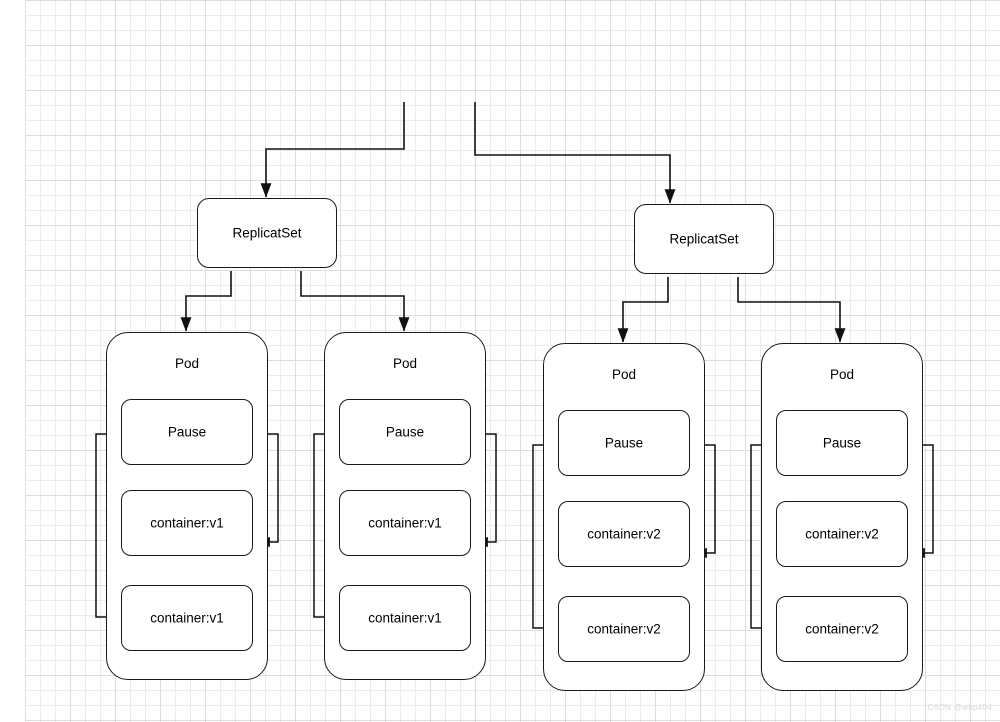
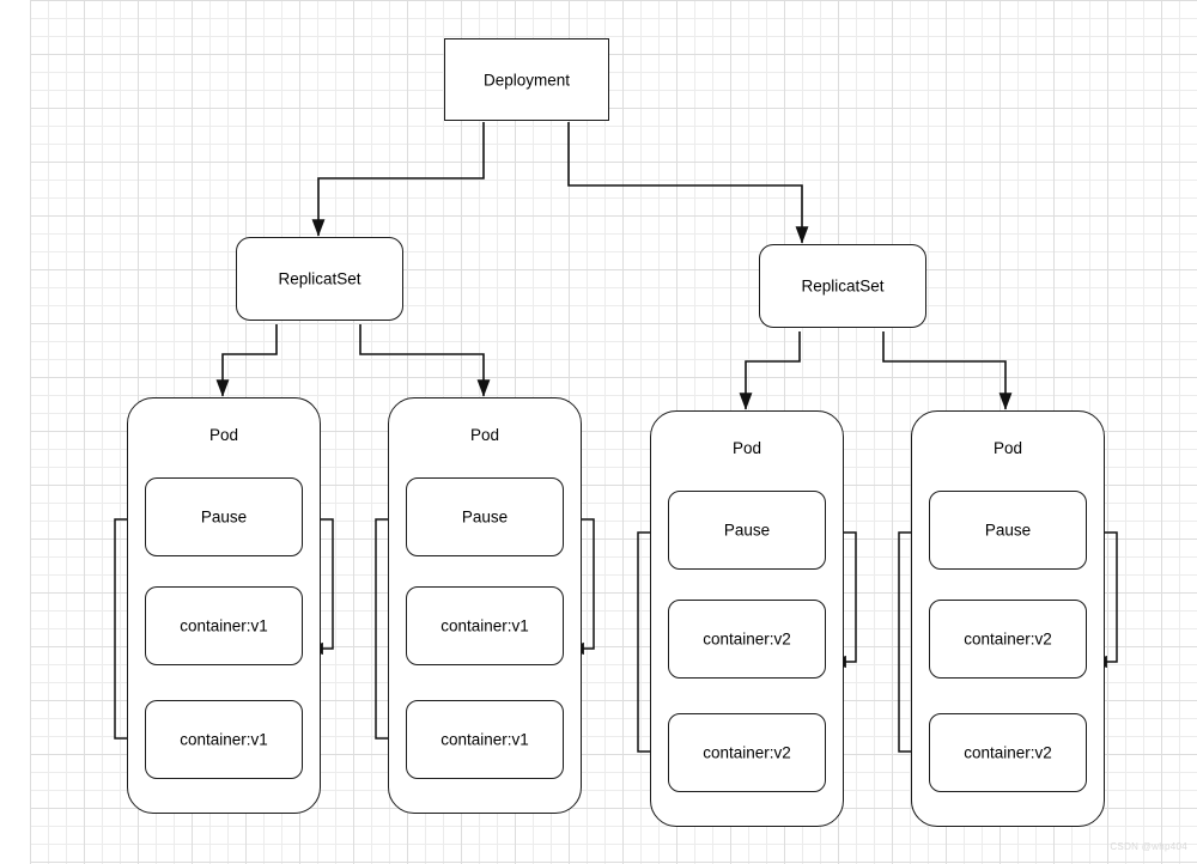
+ Deployment
  ReplicatSet
  ReplicatSet
  Pod
  Pause
  container:v1
  container:v1
  Pod
  Pause
  container:v1
  container:v1
  Pod
  Pause
  container:v2
  container:v2
  Pod
  Pause
  container:v2
  container:v2
  CSDN @whp404
